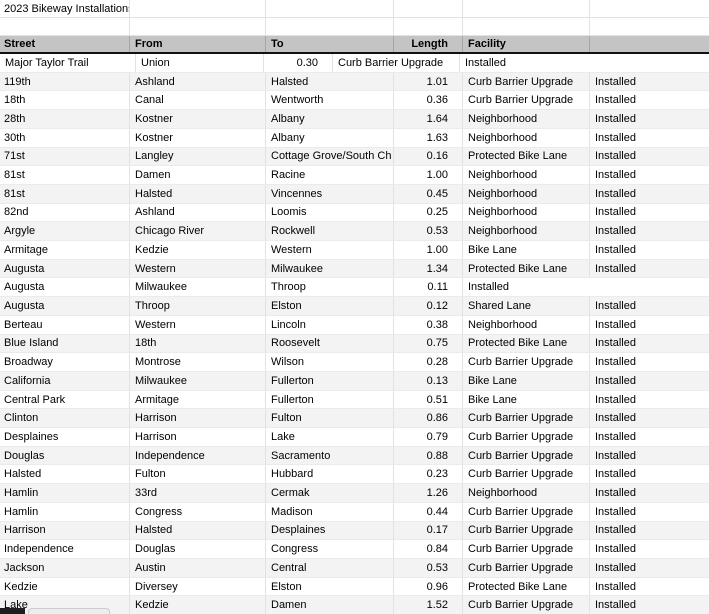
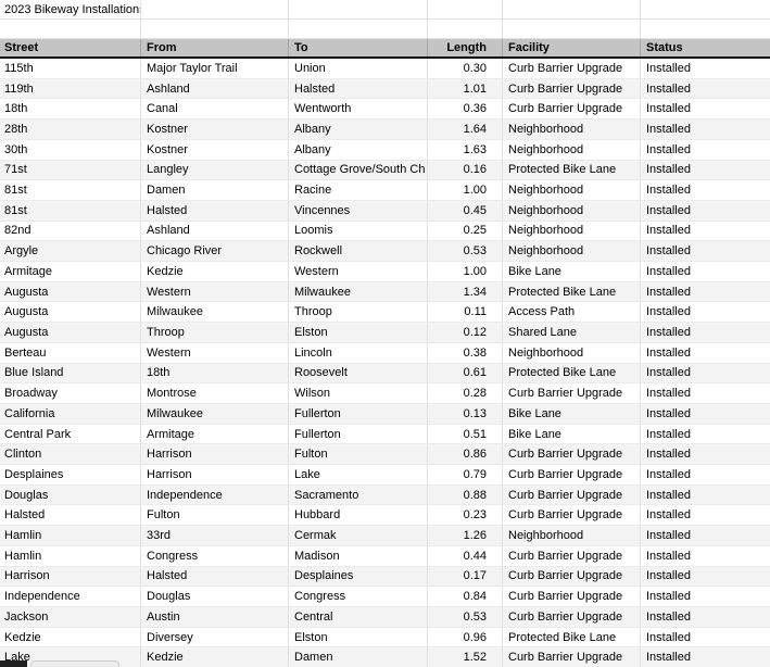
  2023 Bikeway Installation
  Street
  From
  To
  Length
  Facility
+ Status
+ 115th
  Major Taylor Trail
  Union
  0.30
  Curb Barrier Upgrade
  Installed
  119th
  Ashland
  Halsted
  1.01
  Curb Barrier Upgrade
  Installed
  18th
  Canal
  Wentworth
  0.36
  Curb Barrier Upgrade
  Installed
  28th
  Kostner
  Albany
  1.64
  Neighborhood
  Installed
  30th
  Kostner
  Albany
  1.63
  Neighborhood
  Installed
  71st
  Langley
  Cottage Grove/South Ch
  0.16
  Protected Bike Lane
  Installed
  81st
  Damen
  Racine
  1.00
  Neighborhood
  Installed
  81st
  Halsted
  Vincennes
  0.45
  Neighborhood
  Installed
  82nd
  Ashland
  Loomis
  0.25
  Neighborhood
  Installed
  Argyle
  Chicago River
  Rockwell
  0.53
  Neighborhood
  Installed
  Armitage
  Kedzie
  Western
  1.00
  Bike Lane
  Installed
  Augusta
  Western
  Milwaukee
  1.34
  Protected Bike Lane
  Installed
  Augusta
  Milwaukee
  Throop
  0.11
+ Access Path
  Installed
  Augusta
  Throop
  Elston
  0.12
  Shared Lane
  Installed
  Berteau
  Western
  Lincoln
  0.38
  Neighborhood
  Installed
  Blue Island
  18th
  Roosevelt
- 0.75
+ 0.61
  Protected Bike Lane
  Installed
  Broadway
  Montrose
  Wilson
  0.28
  Curb Barrier Upgrade
  Installed
  California
  Milwaukee
  Fullerton
  0.13
  Bike Lane
  Installed
  Central Park
  Armitage
  Fullerton
  0.51
  Bike Lane
  Installed
  Clinton
  Harrison
  Fulton
  0.86
  Curb Barrier Upgrade
  Installed
  Desplaines
  Harrison
  Lake
  0.79
  Curb Barrier Upgrade
  Installed
  Douglas
  Independence
  Sacramento
  0.88
  Curb Barrier Upgrade
  Installed
  Halsted
  Fulton
  Hubbard
  0.23
  Curb Barrier Upgrade
  Installed
  Hamlin
  33rd
  Cermak
  1.26
  Neighborhood
  Installed
  Hamlin
  Congress
  Madison
  0.44
  Curb Barrier Upgrade
  Installed
  Harrison
  Halsted
  Desplaines
  0.17
  Curb Barrier Upgrade
  Installed
  Independence
  Douglas
  Congress
  0.84
  Curb Barrier Upgrade
  Installed
  Jackson
  Austin
  Central
  0.53
  Curb Barrier Upgrade
  Installed
  Kedzie
  Diversey
  Elston
  0.96
  Protected Bike Lane
  Installed
  Lake
  Kedzie
  Damen
  1.52
  Curb Barrier Upgrade
  Installed
